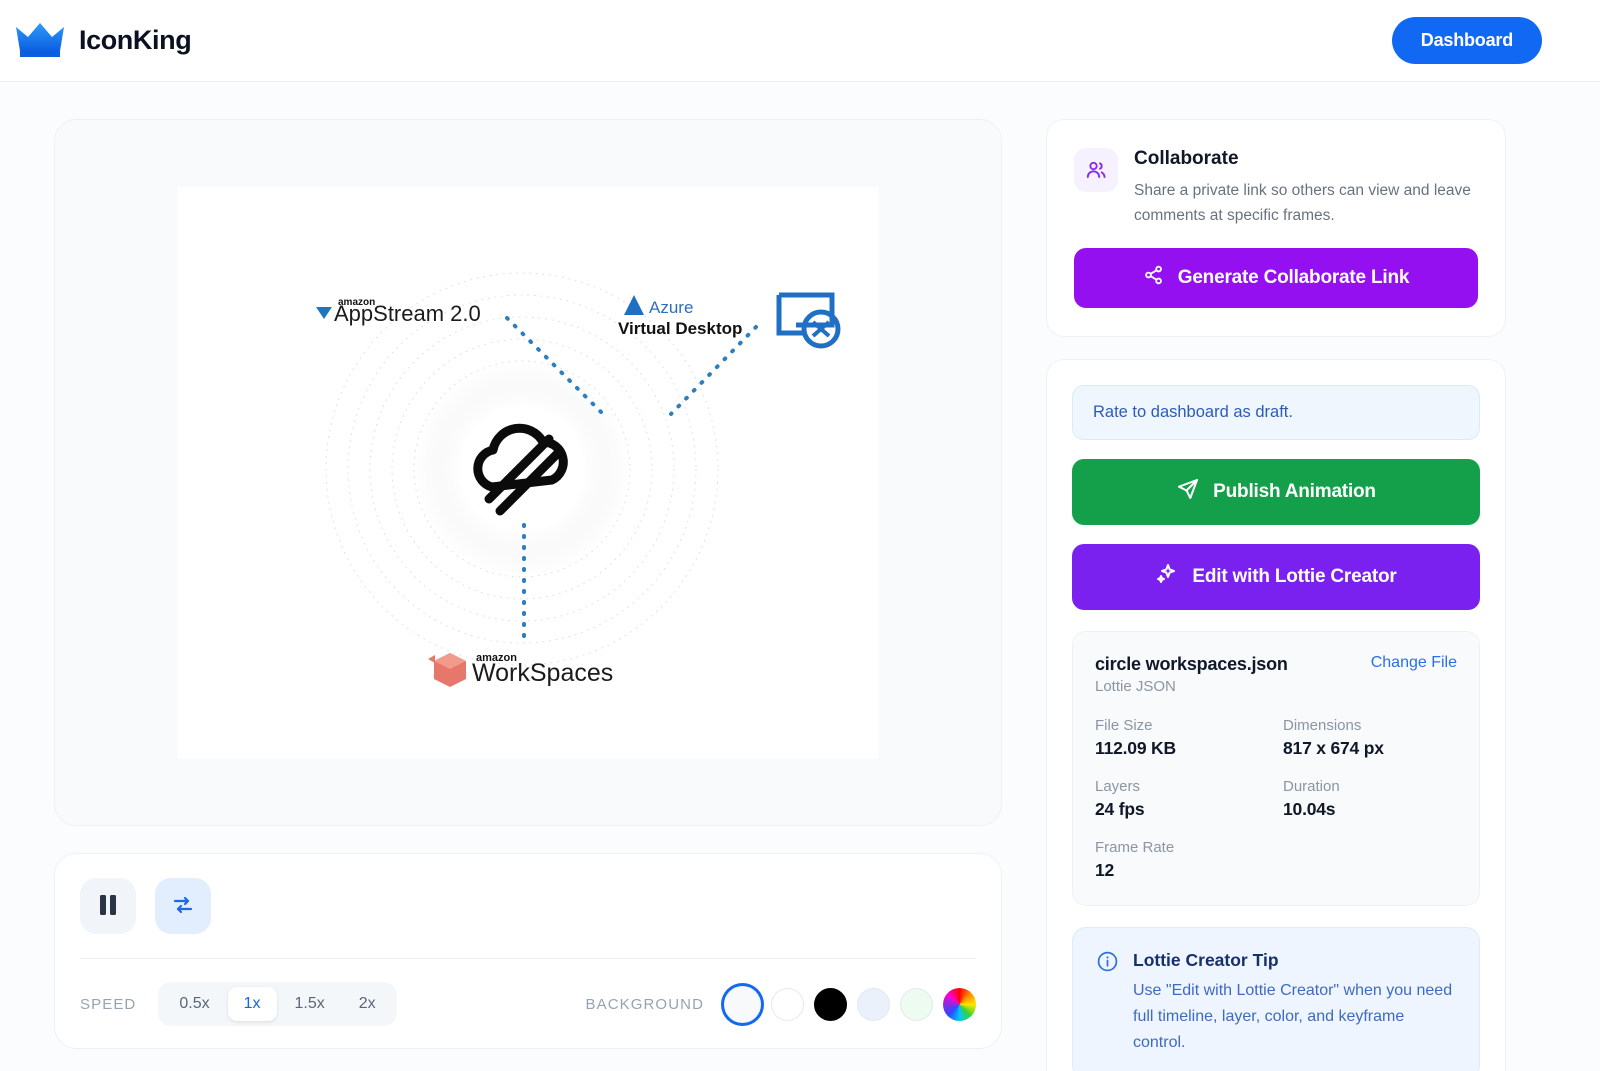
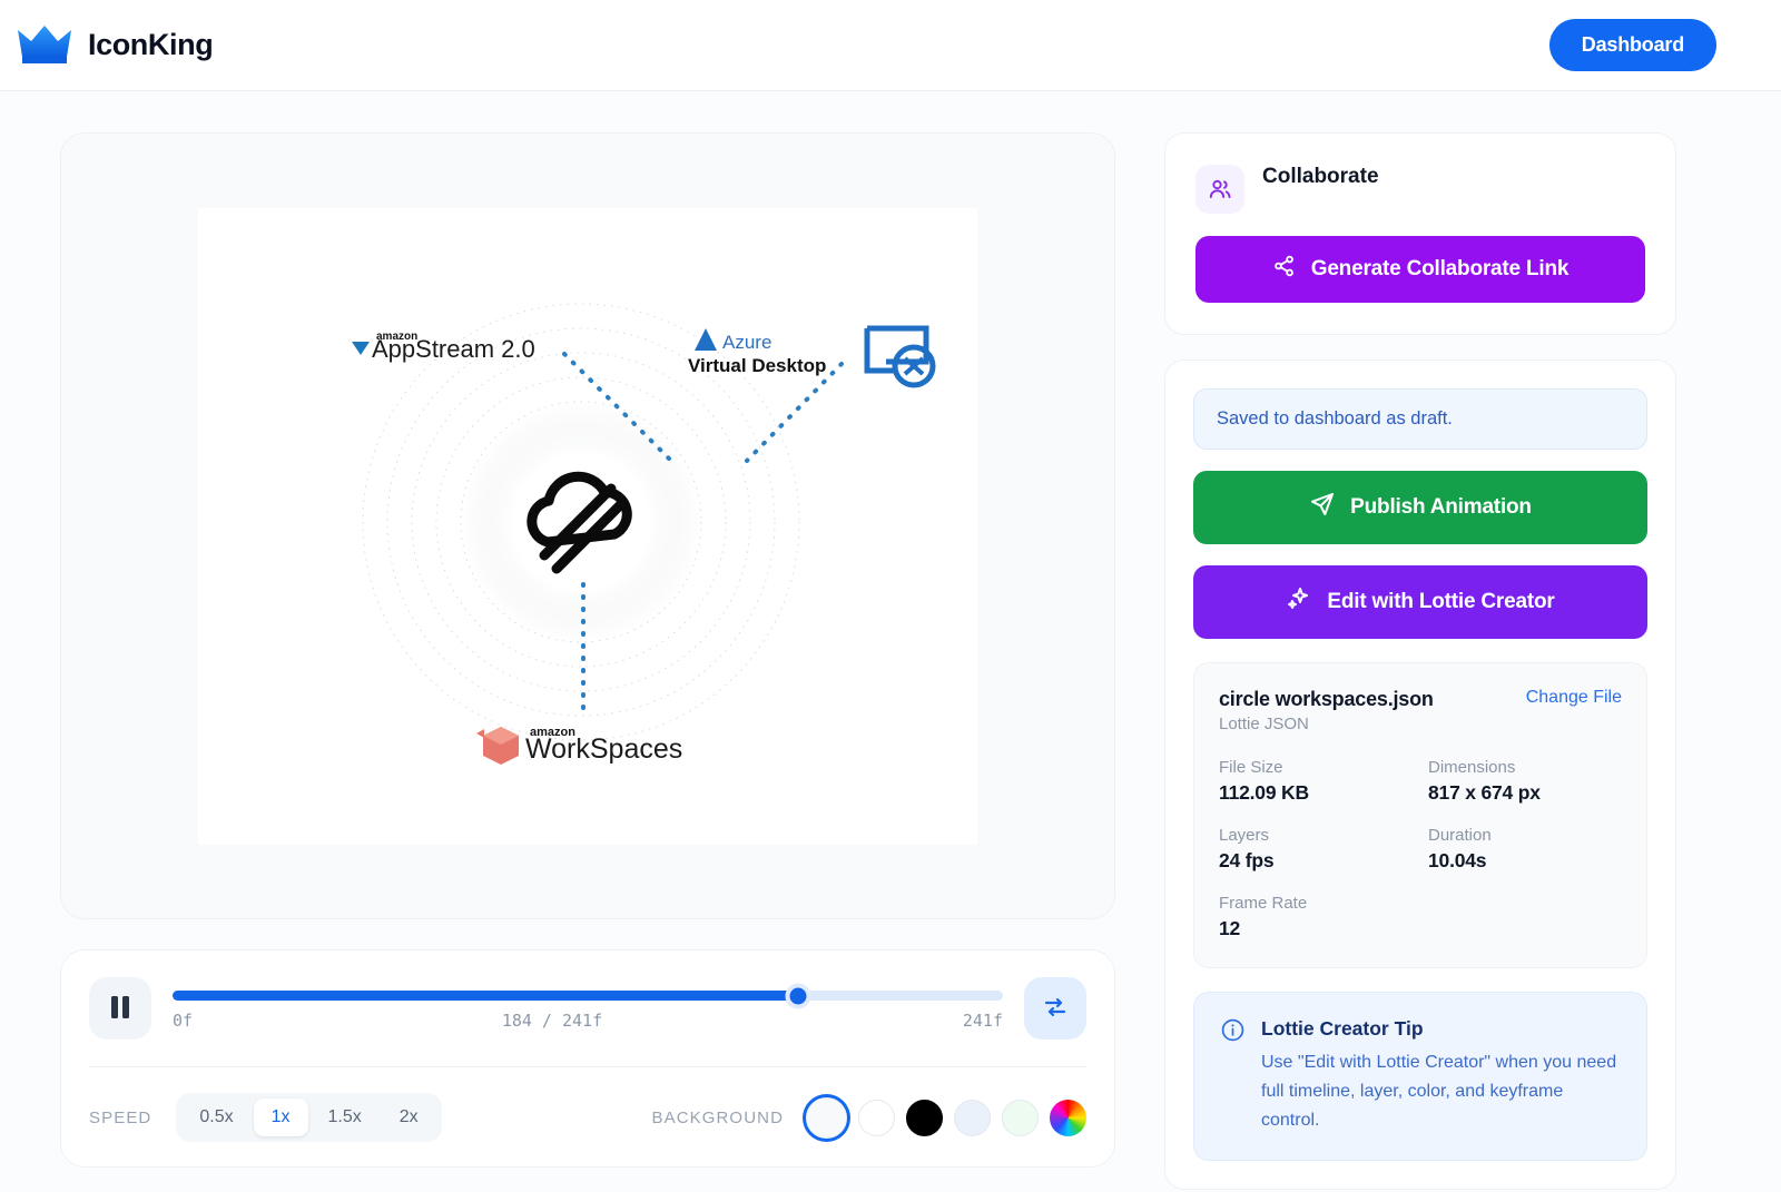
  IconKing
  Dashboard
  amazon
  AppStream 2.0
  Azure
  Virtual Desktop
  amazon
  WorkSpaces
+ 0f
+ 184 / 241f
+ 241f
  SPEED
  0.5x
  1x
  1.5x
  2x
  BACKGROUND
  Collaborate
- Share a private link so others can view and leave comments at specific frames.
  Generate Collaborate Link
- Rate to dashboard as draft.
+ Saved to dashboard as draft.
  Publish Animation
  Edit with Lottie Creator
  circle workspaces.json
  Lottie JSON
  Change File
  File Size
  112.09 KB
  Dimensions
  817 x 674 px
  Layers
  24 fps
  Duration
  10.04s
  Frame Rate
  12
  Lottie Creator Tip
  Use "Edit with Lottie Creator" when you need full timeline, layer, color, and keyframe control.
